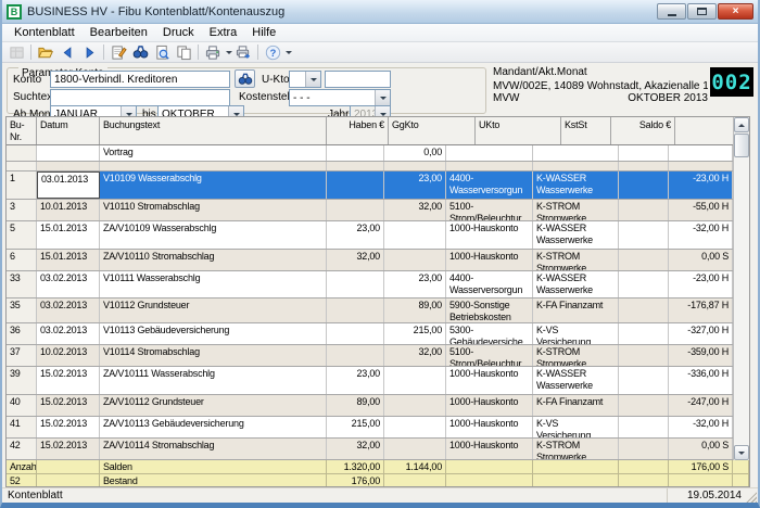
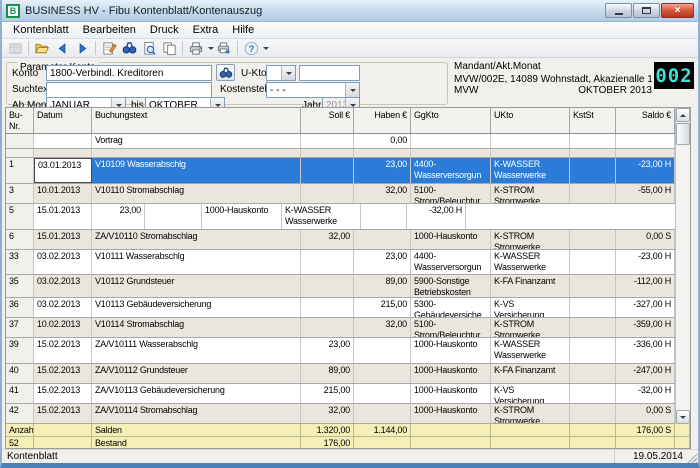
  B
  BUSINESS HV - Fibu Kontenblatt/Kontenauszug
  ×
  Kontenblatt
  Bearbeiten
  Druck
  Extra
  Hilfe
  ?
  Konto
  1800-Verbindl. Kreditoren
  U-Kto
  Suchte
  Kostenste
  - - -
  Ab Mon
  JANUAR
  bis
  OKTOBER
  Jahr
  201
  Mandant/Akt.Monat
  MVW/002E, 14089 Wohnstadt, Akazienalle 1
  MVW
  OKTOBER 2013
  002
  Bu-Nr.
  Datum
  Buchungstext
+ Soll €
  Haben €
  GgKto
  UKto
  KstSt
  Saldo €
  Vortrag
  0,00
  1
  03.01.2013
  V10109 Wasserabschlg
  23,00
  4400-Wasserversorgun
  K-WASSER Wasserwerke
  -23,00 H
  3
  10.01.2013
  V10110 Stromabschlag
  32,00
  5100-Strom/Beleuchtur
  K-STROM Stromwerke
  -55,00 H
  5
  15.01.2013
- ZA/V10109 Wasserabschlg
  23,00
  1000-Hauskonto
  K-WASSER Wasserwerke
  -32,00 H
  6
  15.01.2013
  ZA/V10110 Stromabschlag
  32,00
  1000-Hauskonto
  K-STROM Stromwerke
  0,00 S
  33
  03.02.2013
  V10111 Wasserabschlg
  23,00
  4400-Wasserversorgun
  K-WASSER Wasserwerke
  -23,00 H
  35
  03.02.2013
  V10112 Grundsteuer
  89,00
  5900-Sonstige Betriebskosten
  K-FA Finanzamt
- -176,87 H
+ -112,00 H
  36
  03.02.2013
  V10113 Gebäudeversicherung
  215,00
  5300-Gebäudeversiche
  K-VS Versicherung
  -327,00 H
  37
  10.02.2013
  V10114 Stromabschlag
  32,00
  5100-Strom/Beleuchtur
  K-STROM Stromwerke
  -359,00 H
  39
  15.02.2013
  ZA/V10111 Wasserabschlg
  23,00
  1000-Hauskonto
  K-WASSER Wasserwerke
  -336,00 H
  40
  15.02.2013
  ZA/V10112 Grundsteuer
  89,00
  1000-Hauskonto
  K-FA Finanzamt
  -247,00 H
  41
  15.02.2013
  ZA/V10113 Gebäudeversicherung
  215,00
  1000-Hauskonto
  K-VS Versicherung
  -32,00 H
  42
  15.02.2013
  ZA/V10114 Stromabschlag
  32,00
  1000-Hauskonto
  K-STROM Stromwerke
  0,00 S
  Anzah
  Salden
  1.320,00
  1.144,00
  176,00 S
  52
  Bestand
  176,00
  Kontenblatt
  19.05.2014
